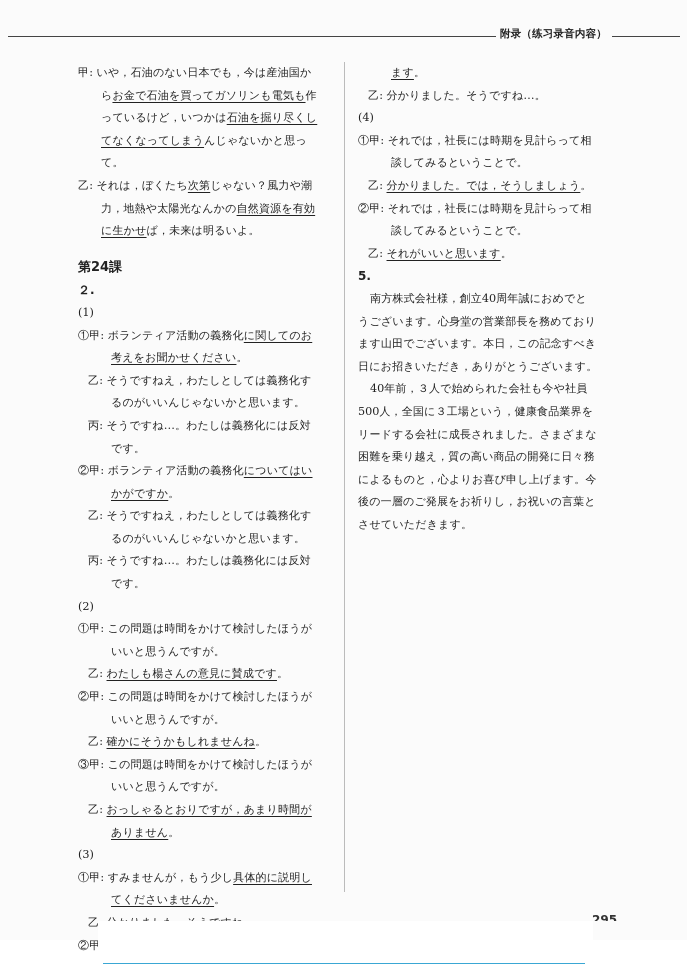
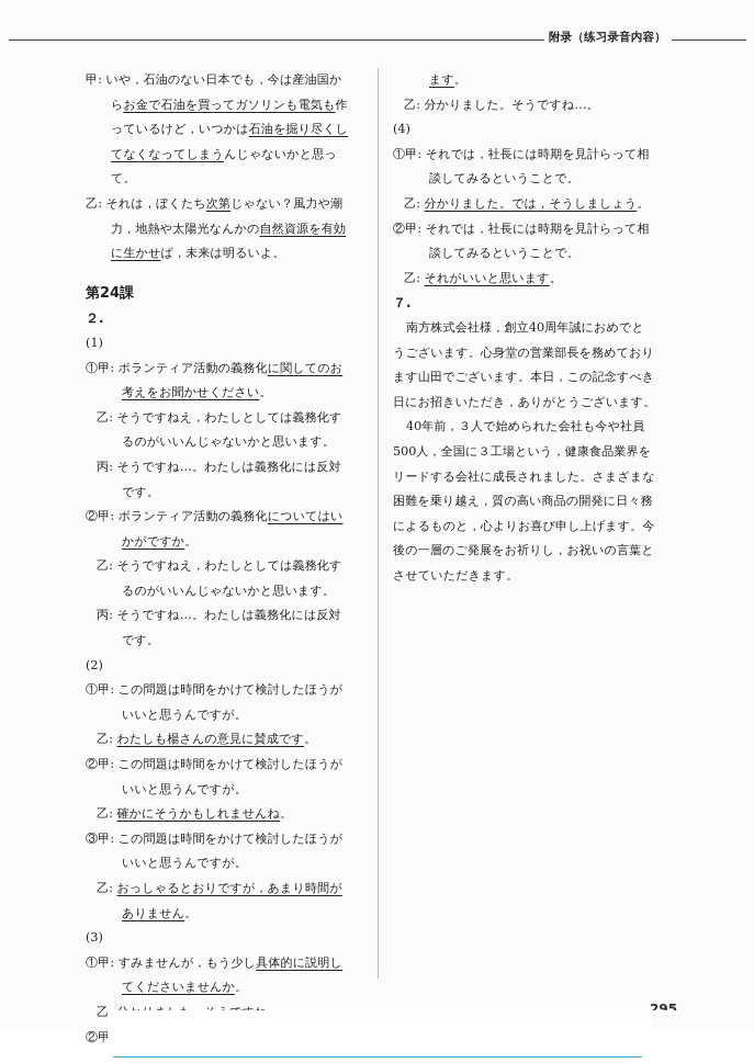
  附录（练习录音内容）
  甲: いや，石油のない日本でも，今は産油国か
  らお金で石油を買ってガソリンも電気も作
  っているけど，いつかは石油を掘り尽くし
  てなくなってしまうんじゃないかと思っ
  て。
  乙: それは，ぼくたち次第じゃない？風力や潮
  力，地熱や太陽光なんかの自然資源を有効
  に生かせば，未来は明るいよ。
  第24課
  ２.
  (1)
  ①甲: ボランティア活動の義務化に関してのお
  考えをお聞かせください。
  乙: そうですねえ，わたしとしては義務化す
  るのがいいんじゃないかと思います。
  丙: そうですね…。わたしは義務化には反対
  です。
  ②甲: ボランティア活動の義務化についてはい
  かがですか。
  乙: そうですねえ，わたしとしては義務化す
  るのがいいんじゃないかと思います。
  丙: そうですね…。わたしは義務化には反対
  です。
  (2)
  ①甲: この問題は時間をかけて検討したほうが
  いいと思うんですが。
  乙: わたしも楊さんの意見に賛成です。
  ②甲: この問題は時間をかけて検討したほうが
  いいと思うんですが。
  乙: 確かにそうかもしれませんね。
  ③甲: この問題は時間をかけて検討したほうが
  いいと思うんですが。
  乙: おっしゃるとおりですが，あまり時間が
  ありません。
  (3)
  ①甲: すみませんが，もう少し具体的に説明し
  てくださいませんか。
  ます。
  乙: 分かりました。そうですね…。
  (4)
  ①甲: それでは，社長には時期を見計らって相
  談してみるということで。
  乙: 分かりました。では，そうしましょう。
  ②甲: それでは，社長には時期を見計らって相
  談してみるということで。
  乙: それがいいと思います。
- 5.
+ ７.
  南方株式会社様，創立40周年誠におめでと
  うございます。心身堂の営業部長を務めており
  ます山田でございます。本日，この記念すべき
  日にお招きいただき，ありがとうございます。
  40年前，３人で始められた会社も今や社員
  500人，全国に３工場という，健康食品業界を
  リードする会社に成長されました。さまざまな
  困難を乗り越え，質の高い商品の開発に日々務
  によるものと，心よりお喜び申し上げます。今
  後の一層のご発展をお祈りし，お祝いの言葉と
  させていただきます。
  295
